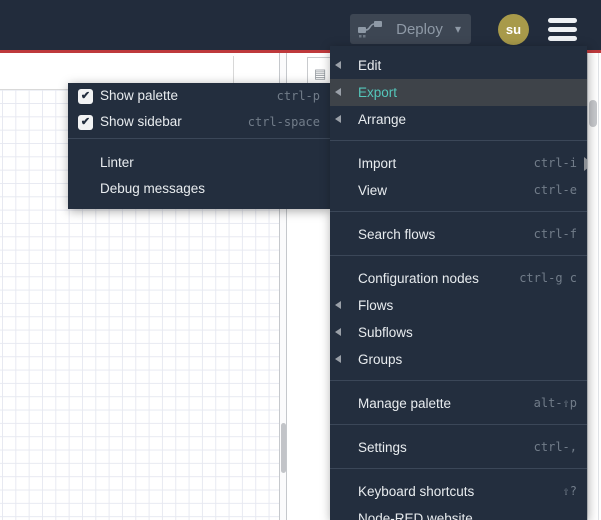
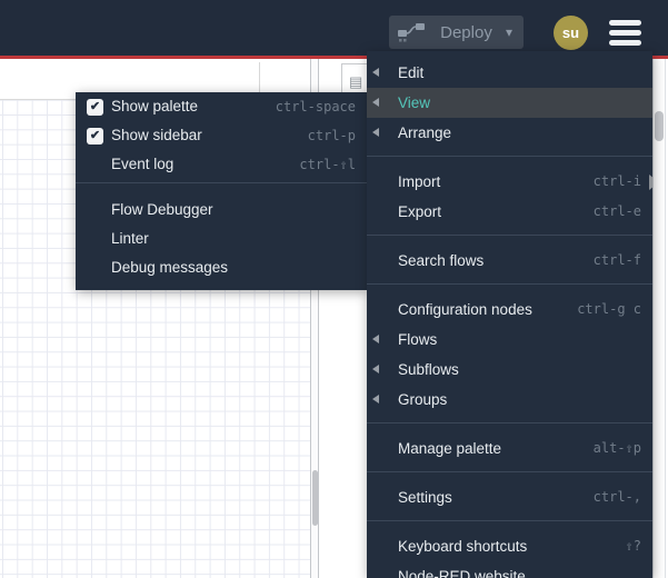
  Deploy
  ▾
  su
  ▤
  ✔
  Show palette
- ctrl-p
+ ctrl-space
  ✔
  Show sidebar
- ctrl-space
+ ctrl-p
+ Event log
+ ctrl-⇧l
+ Flow Debugger
  Linter
  Debug messages
  Edit
- Export
+ View
  Arrange
  Import
  ctrl-i
- View
+ Export
  ctrl-e
  Search flows
  ctrl-f
  Configuration nodes
  ctrl-g c
  Flows
  Subflows
  Groups
  Manage palette
  alt-⇧p
  Settings
  ctrl-,
  Keyboard shortcuts
  ⇧?
  Node-RED website
